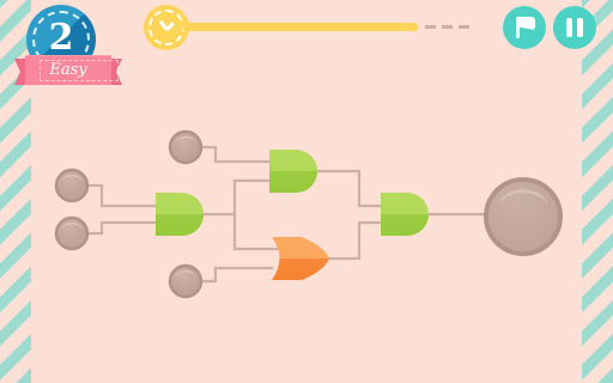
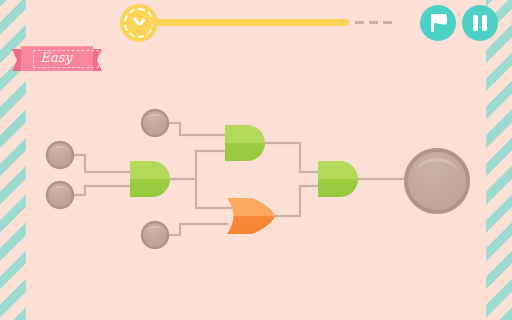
- 2
  Easy
